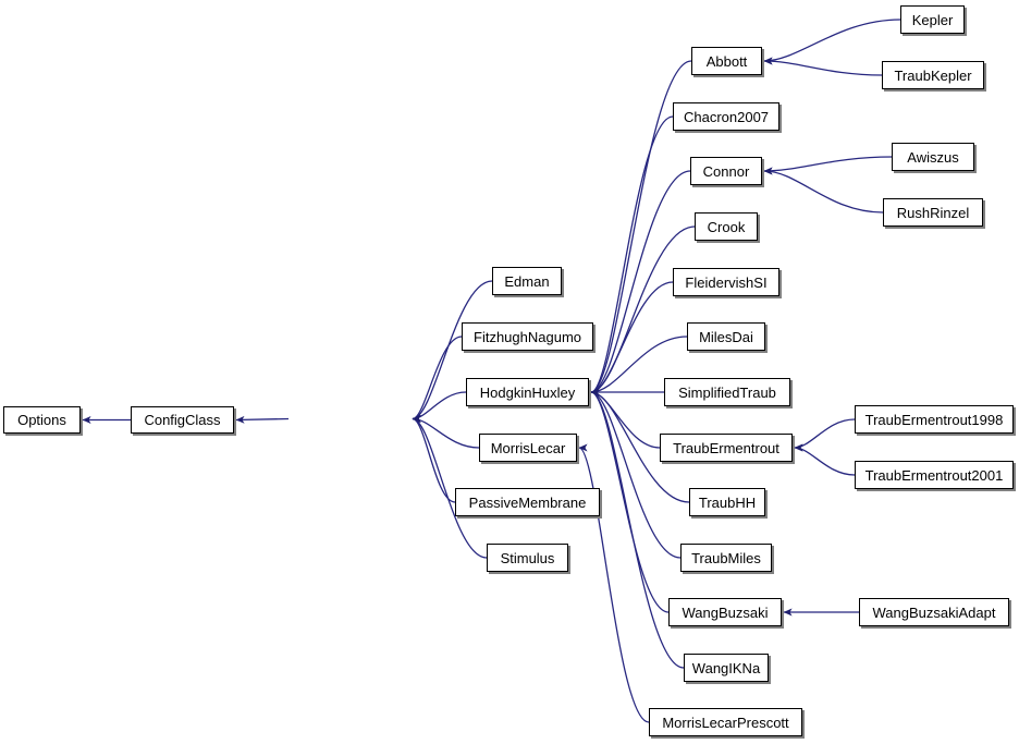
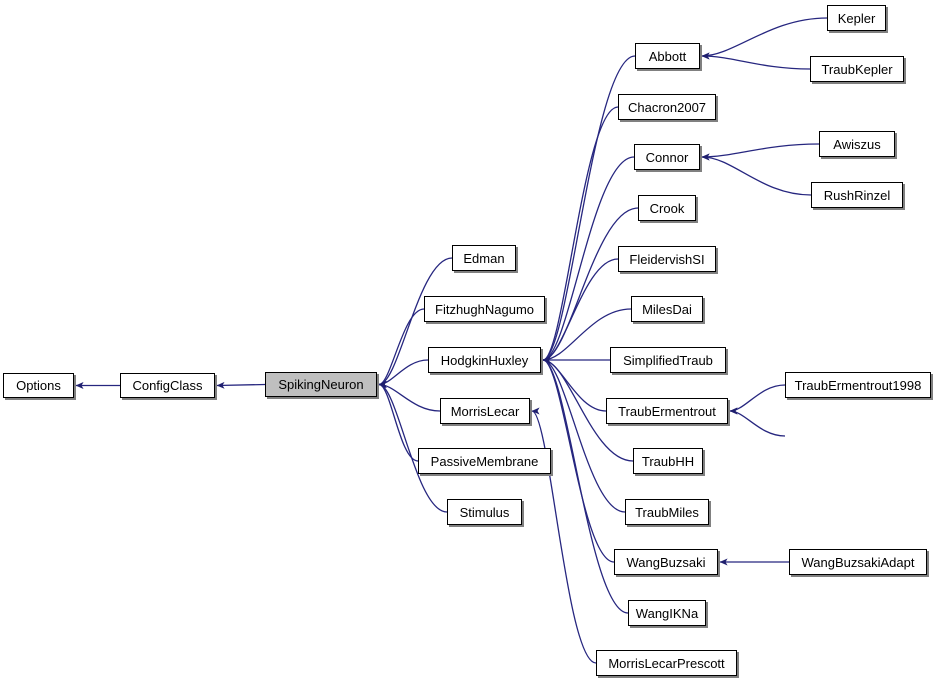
  Options
  ConfigClass
+ SpikingNeuron
  Edman
  FitzhughNagumo
  HodgkinHuxley
  MorrisLecar
  PassiveMembrane
  Stimulus
  Abbott
  Chacron2007
  Connor
  Crook
  FleidervishSI
  MilesDai
  SimplifiedTraub
  TraubErmentrout
  TraubHH
  TraubMiles
  WangBuzsaki
  WangIKNa
  MorrisLecarPrescott
  Kepler
  TraubKepler
  Awiszus
  RushRinzel
  TraubErmentrout1998
- TraubErmentrout2001
  WangBuzsakiAdapt
